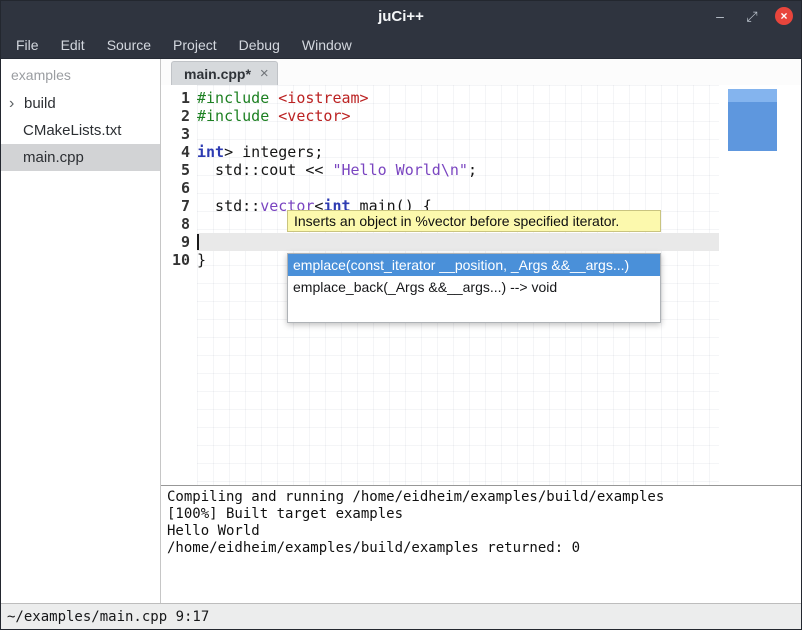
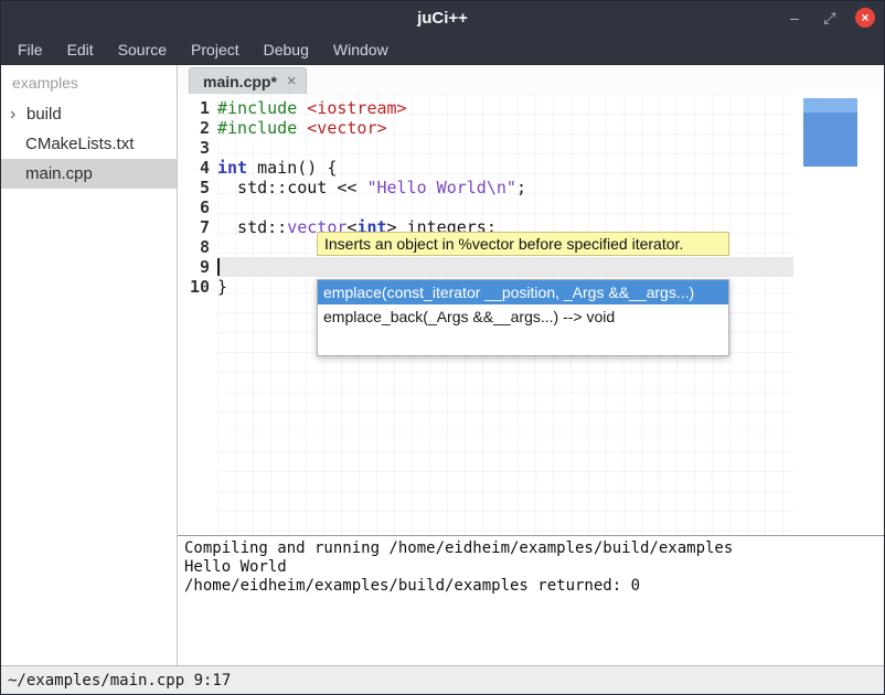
  juCi++
  –
  ⤢
  ×
  File
  Edit
  Source
  Project
  Debug
  Window
  examples
  ›
  build
  CMakeLists.txt
  main.cpp
  main.cpp*
  ×
  1
  2
  3
  4
  5
  6
  7
  8
  9
  10
  #include <iostream>
  #include <vector>
- int> integers;
+ int main() {
  std::cout << "Hello World\n";
- std::vector<int main() {
+ std::vector<int> integers;
  }
  Inserts an object in %vector before specified iterator.
  emplace(const_iterator __position, _Args &&__args...)
  emplace_back(_Args &&__args...) --> void
  Compiling and running /home/eidheim/examples/build/examples
- [100%] Built target examples
  Hello World
  /home/eidheim/examples/build/examples returned: 0
  ~/examples/main.cpp 9:17
